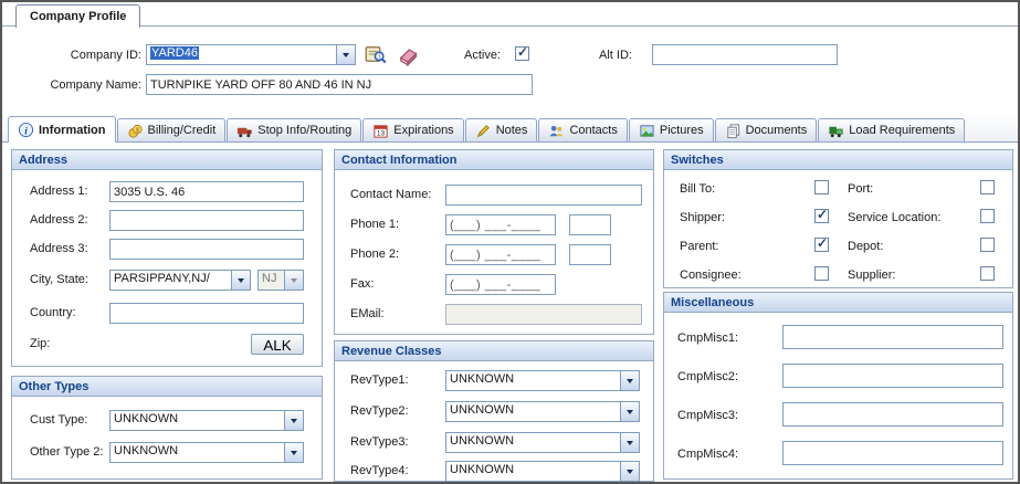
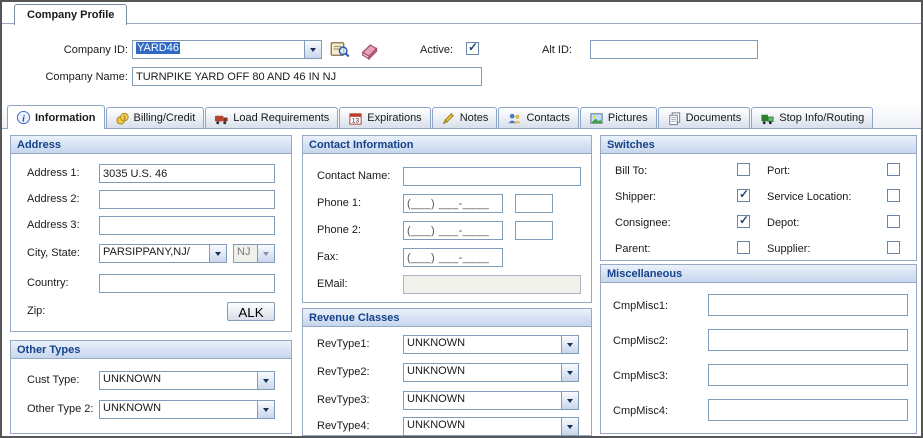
  Company Profile
  Company ID:
  YARD46
  Active:
  Alt ID:
  Company Name:
  TURNPIKE YARD OFF 80 AND 46 IN NJ
  i
  Information
  Billing/Credit
- Stop Info/Routing
+ Load Requirements
  Expirations
  Notes
  Contacts
  Pictures
  Documents
- Load Requirements
+ Stop Info/Routing
  Address
  Address 1:
  3035 U.S. 46
  Address 2:
  Address 3:
  City, State:
  PARSIPPANY,NJ/
  NJ
  Country:
  Zip:
  ALK
  Other Types
  Cust Type:
  UNKNOWN
  Other Type 2:
  UNKNOWN
  Contact Information
  Contact Name:
  Phone 1:
  (___) ___-____
  Phone 2:
  (___) ___-____
  Fax:
  (___) ___-____
  EMail:
  Revenue Classes
  RevType1:
  UNKNOWN
  RevType2:
  UNKNOWN
  RevType3:
  UNKNOWN
  RevType4:
  UNKNOWN
  Switches
  Bill To:
  Port:
  Shipper:
  Service Location:
- Parent:
+ Consignee:
  Depot:
- Consignee:
+ Parent:
  Supplier:
  Miscellaneous
  CmpMisc1:
  CmpMisc2:
  CmpMisc3:
  CmpMisc4:
